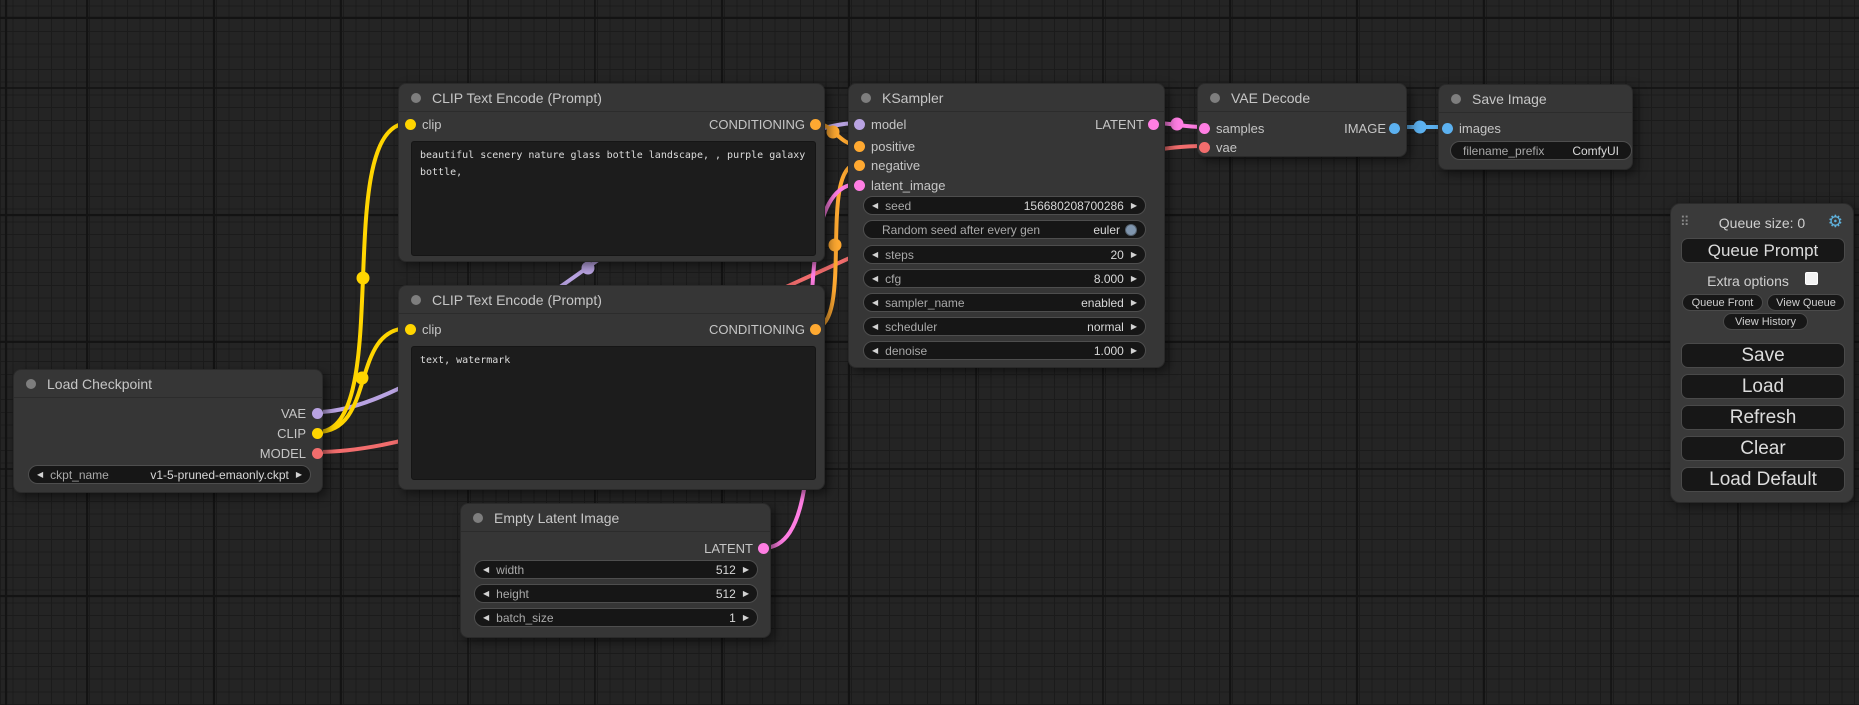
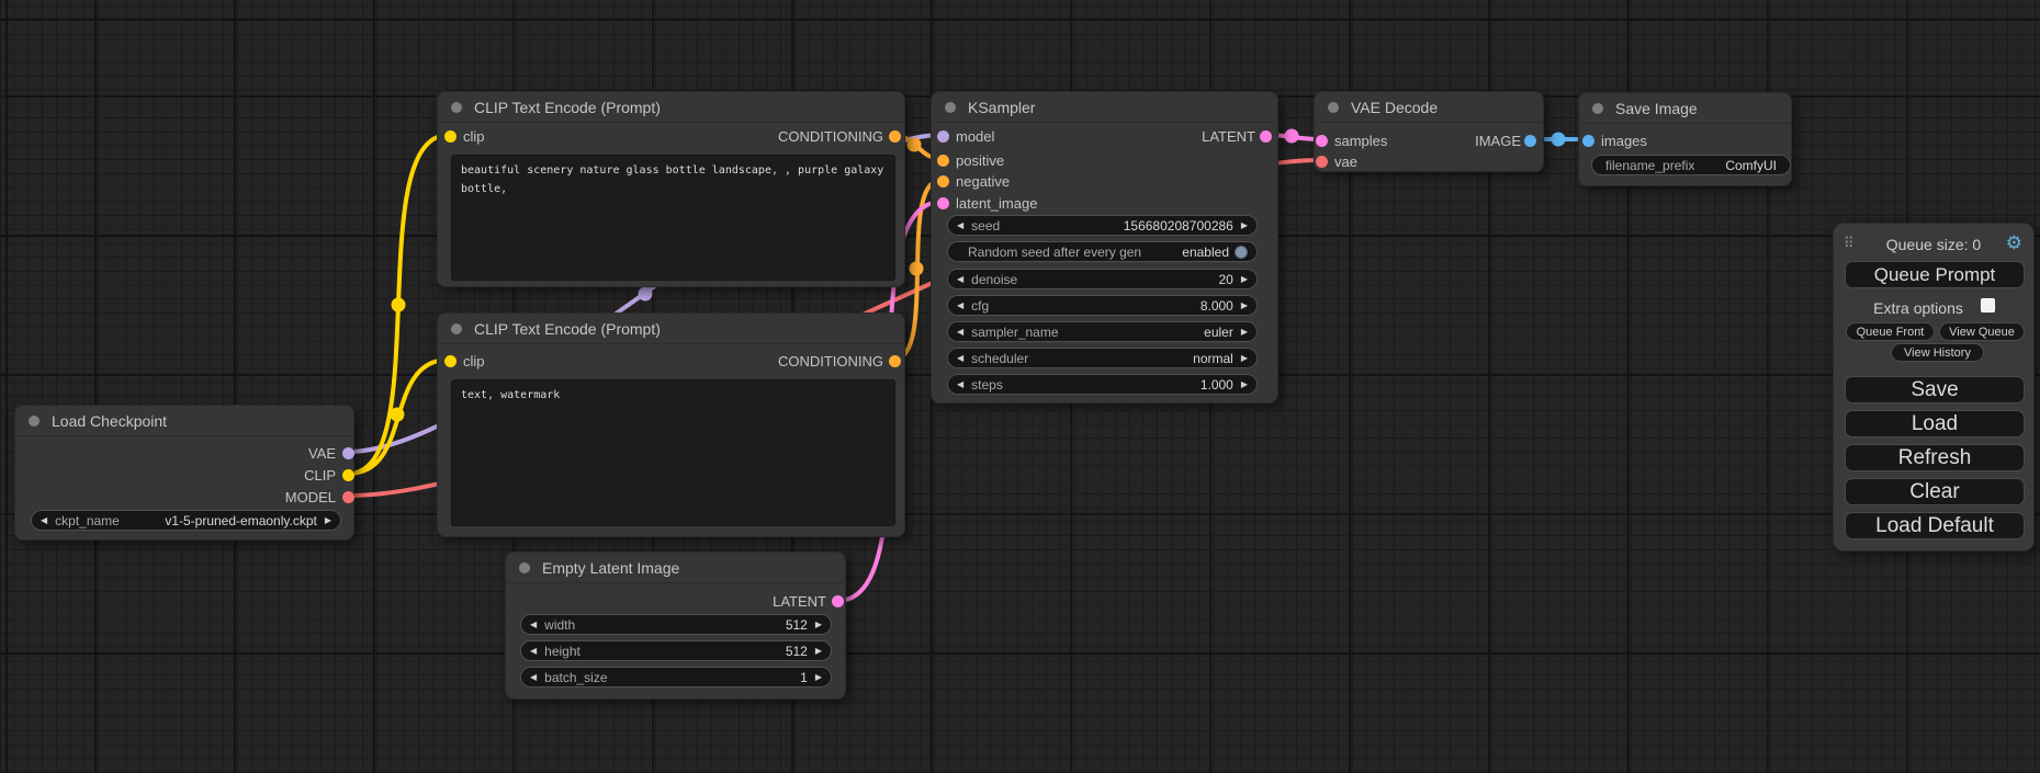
  Load Checkpoint
  VAE
  CLIP
  MODEL
  ◀
  ckpt_name
  v1-5-pruned-emaonly.ckpt
  ▶
  CLIP Text Encode (Prompt)
  clip
  CONDITIONING
  beautiful scenery nature glass bottle landscape, , purple galaxy bottle,
  CLIP Text Encode (Prompt)
  clip
  CONDITIONING
  text, watermark
  Empty Latent Image
  LATENT
  ◀
  width
  512
  ▶
  ◀
  height
  512
  ▶
  ◀
  batch_size
  1
  ▶
  KSampler
  model
  positive
  negative
  latent_image
  LATENT
  ◀
  seed
  156680208700286
  ▶
  Random seed after every gen
- euler
+ enabled
  ◀
- steps
+ denoise
  20
  ▶
  ◀
  cfg
  8.000
  ▶
  ◀
  sampler_name
- enabled
+ euler
  ▶
  ◀
  scheduler
  normal
  ▶
  ◀
- denoise
+ steps
  1.000
  ▶
  VAE Decode
  samples
  vae
  IMAGE
  Save Image
  images
  filename_prefix
  ComfyUI
  ⠿
  Queue size: 0
  ⚙
  Queue Prompt
  Extra options
  Queue Front
  View Queue
  View History
  Save
  Load
  Refresh
  Clear
  Load Default
